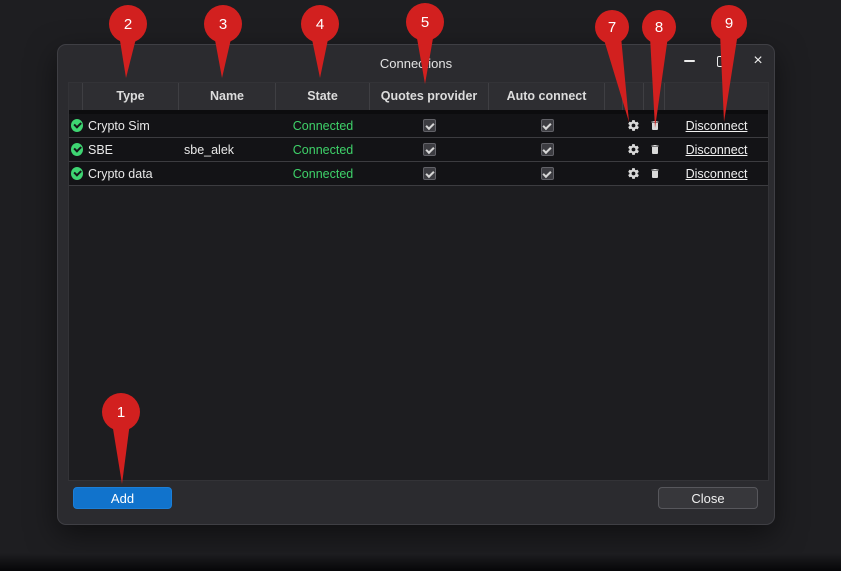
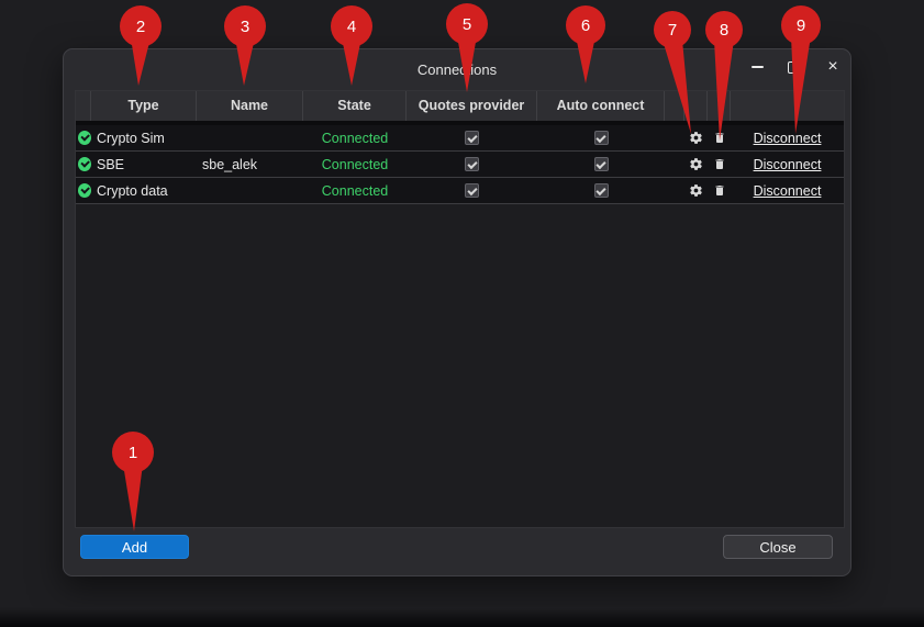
  Connecions
  ×
  Type
  Name
  State
  Quotes provider
  Auto connect
  Crypto Sim
  Connected
  Disconnect
  SBE
  sbe_alek
  Connected
  Disconnect
  Crypto data
  Connected
  Disconnect
  Add
  Close
  1
  2
  3
  4
  5
+ 6
  7
  8
  9
